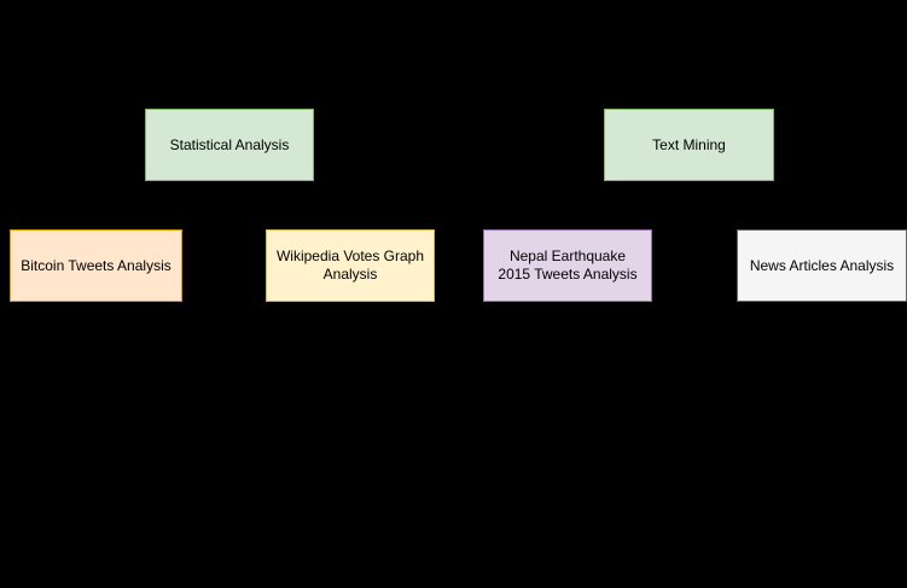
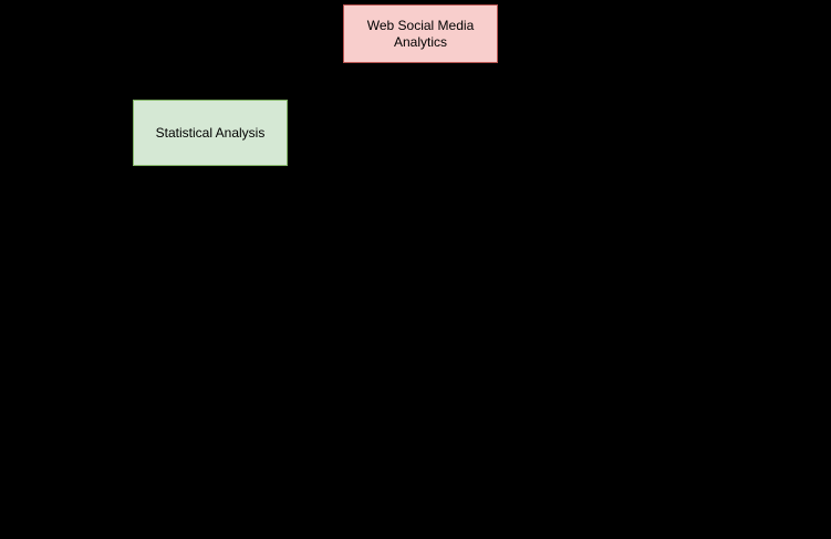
+ Web Social Media Analytics
  Statistical Analysis
- Text Mining
- Bitcoin Tweets Analysis
- Wikipedia Votes Graph Analysis
- Nepal Earthquake 2015 Tweets Analysis
- News Articles Analysis
